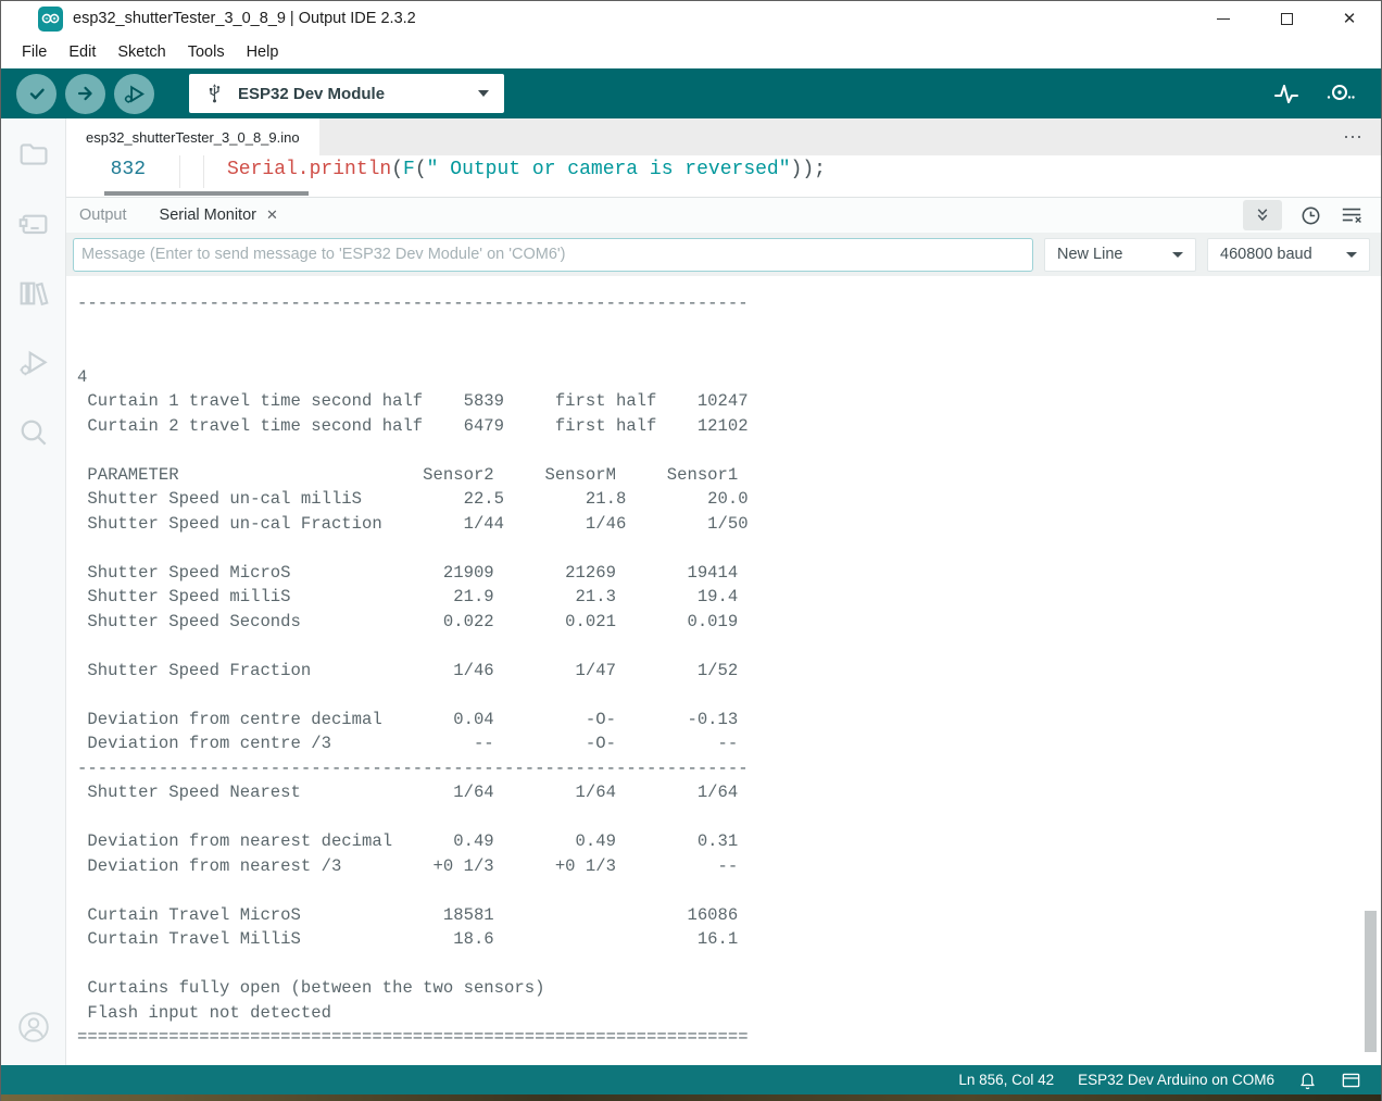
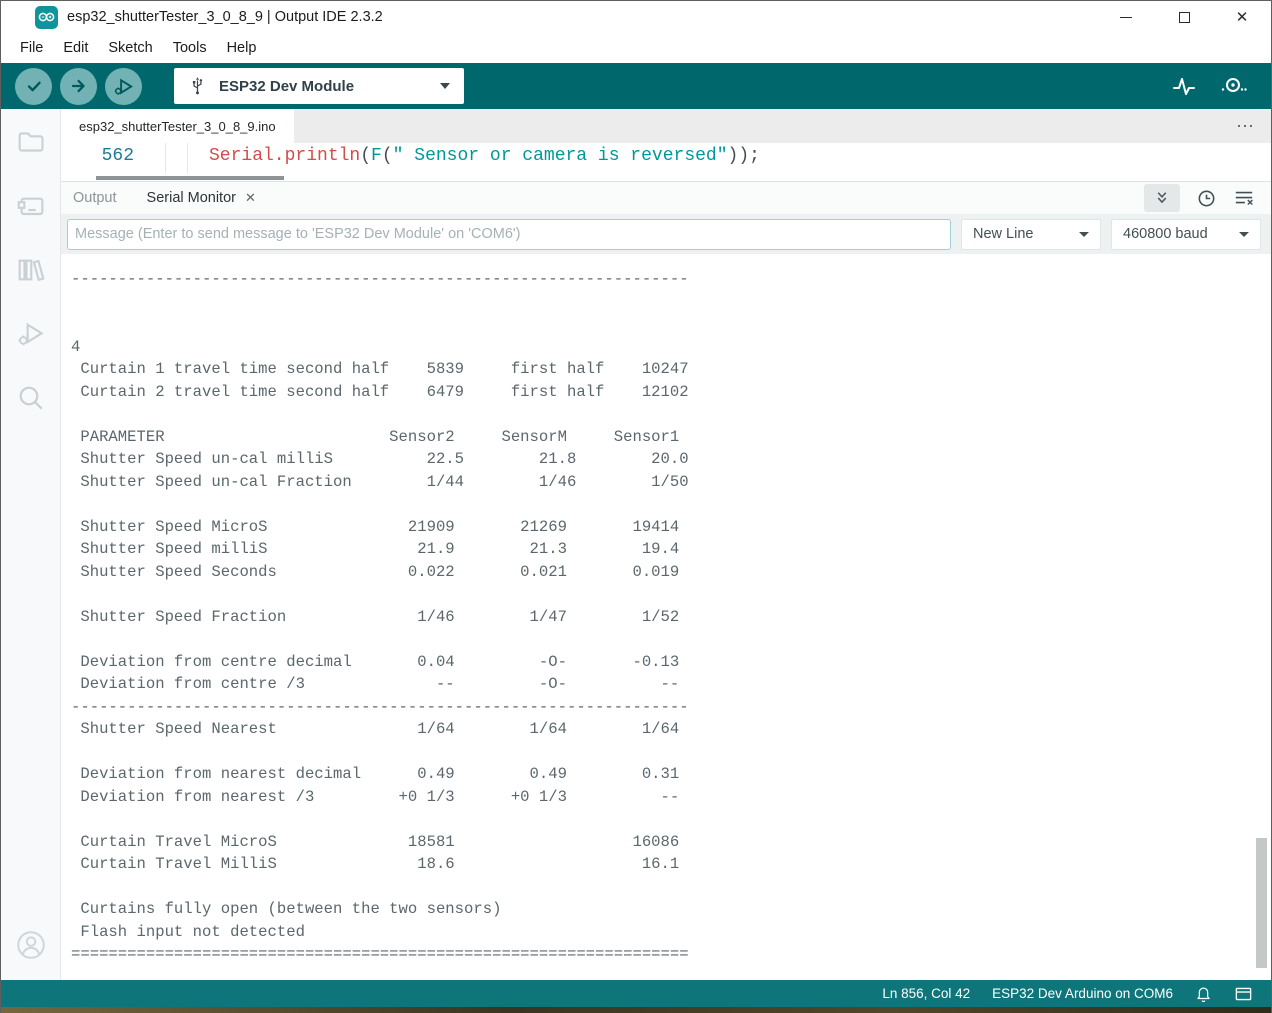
  esp32_shutterTester_3_0_8_9 | Output IDE 2.3.2
  ✕
  File
  Edit
  Sketch
  Tools
  Help
  ESP32 Dev Module
  esp32_shutterTester_3_0_8_9.ino
  ⋯
- 832
+ 562
- Serial.println(F(" Output or camera is reversed"));
+ Serial.println(F(" Sensor or camera is reversed"));
  Output
  Serial Monitor
  ✕
  Message (Enter to send message to 'ESP32 Dev Module' on 'COM6')
  New Line
  460800 baud
  ------------------------------------------------------------------
  4
  Curtain 1 travel time second half 5839 first half 10247
  Curtain 2 travel time second half 6479 first half 12102
  PARAMETER Sensor2 SensorM Sensor1
  Shutter Speed un-cal milliS 22.5 21.8 20.0
  Shutter Speed un-cal Fraction 1/44 1/46 1/50
  Shutter Speed MicroS 21909 21269 19414
  Shutter Speed milliS 21.9 21.3 19.4
  Shutter Speed Seconds 0.022 0.021 0.019
  Shutter Speed Fraction 1/46 1/47 1/52
  Deviation from centre decimal 0.04 -O- -0.13
  Deviation from centre /3 -- -O- --
  ------------------------------------------------------------------
  Shutter Speed Nearest 1/64 1/64 1/64
  Deviation from nearest decimal 0.49 0.49 0.31
  Deviation from nearest /3 +0 1/3 +0 1/3 --
  Curtain Travel MicroS 18581 16086
  Curtain Travel MilliS 18.6 16.1
  Curtains fully open (between the two sensors)
  Flash input not detected
  ==================================================================
  Ln 856, Col 42
  ESP32 Dev Arduino on COM6
